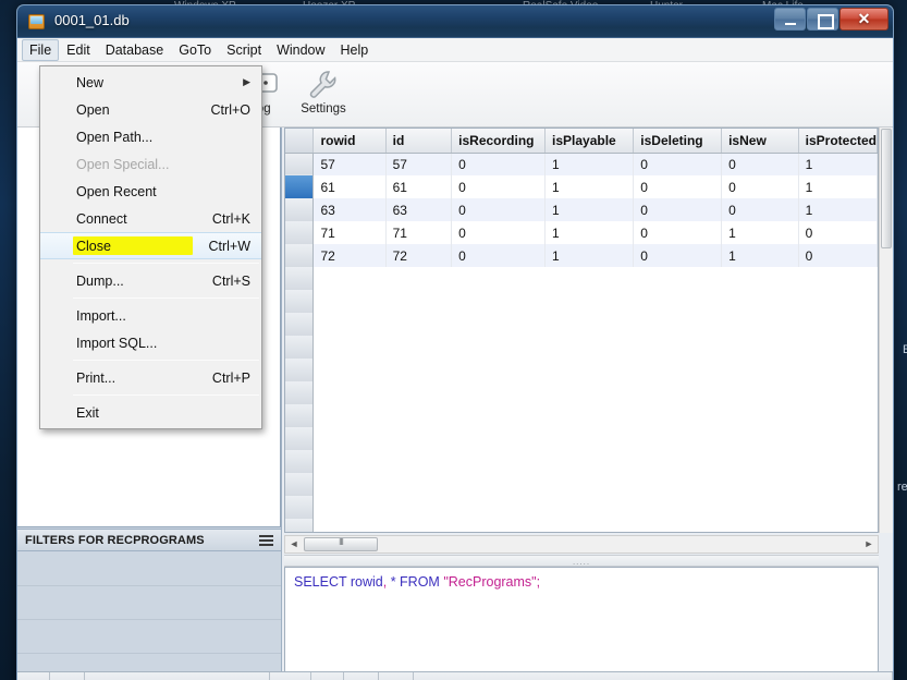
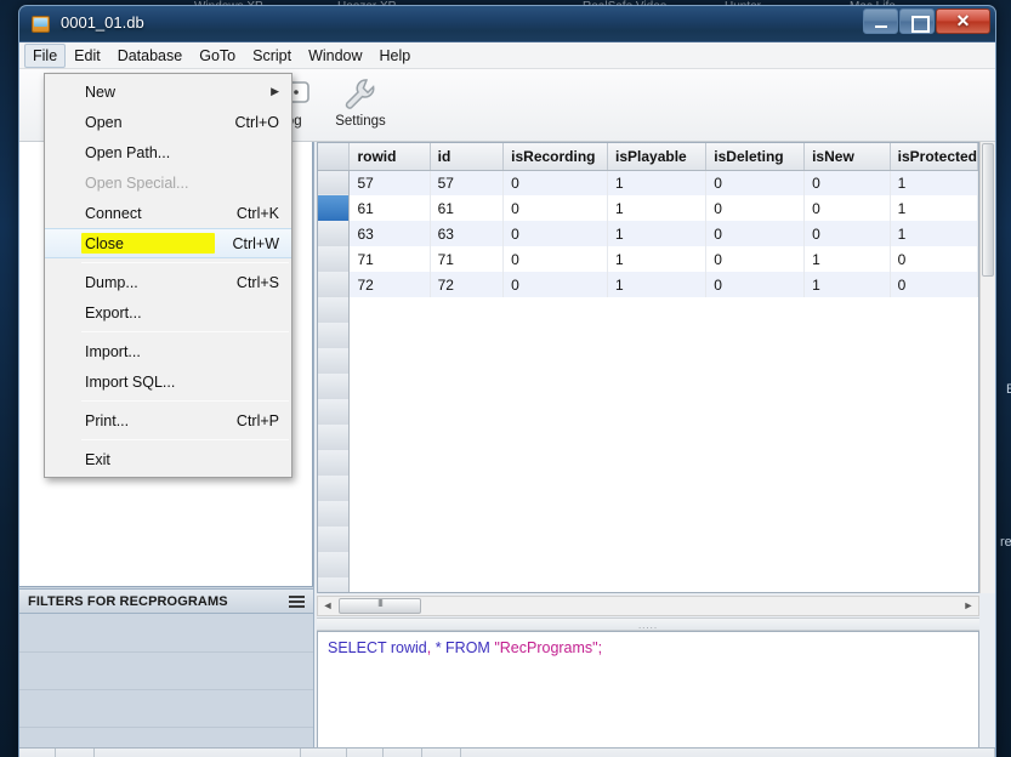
  re
  0001_01.db
  ✕
  File
  Edit
  Database
  GoTo
  Script
  Window
  Help
  Settings
  FILTERS FOR RECPROGRAMS
  	rowid	id	isRecording	isPlayable	isDeleting	isNew	isProtected
  	57	57	0	1	0	0	1
  	61	61	0	1	0	0	1
  	63	63	0	1	0	0	1
  	71	71	0	1	0	1	0
  	72	72	0	1	0	1	0
  ◄
  ►
  .....
  SELECT rowid, * FROM "RecPrograms";
  New
  ▶
  Open
  Ctrl+O
  Open Path...
  Open Special...
- Open Recent
  Connect
  Ctrl+K
  Close
  Ctrl+W
  Dump...
  Ctrl+S
+ Export...
  Import...
  Import SQL...
  Print...
  Ctrl+P
  Exit
